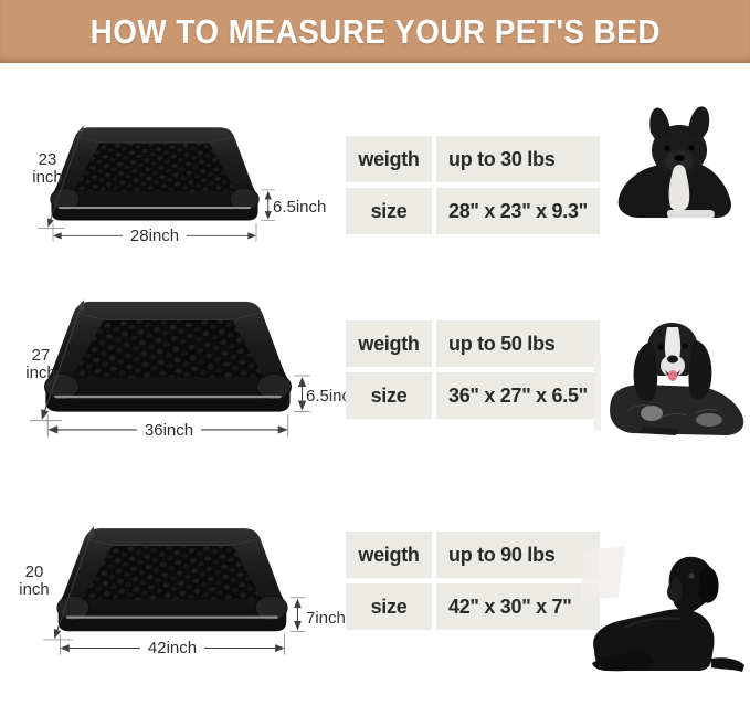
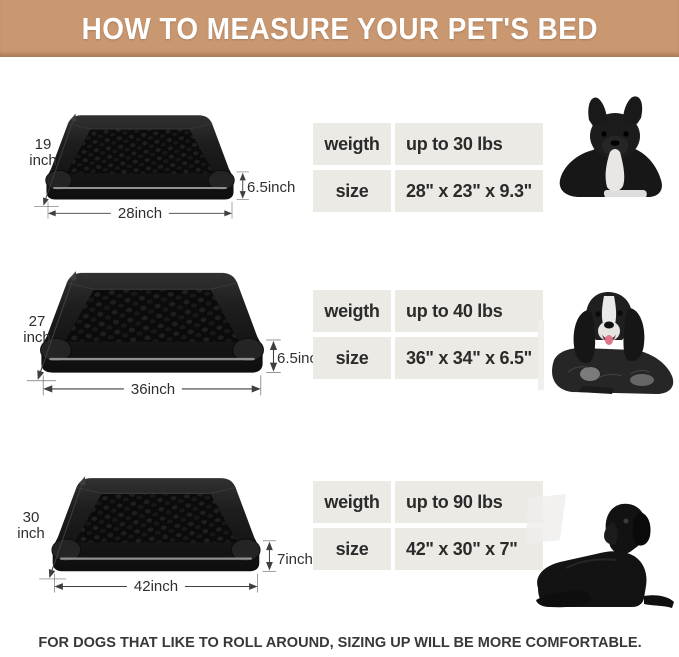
  HOW TO MEASURE YOUR PET'S BED
- 23
+ 19
  inch
  28inch
  6.5inch
  weigth
  up to 30 lbs
  size
  28" x 23" x 9.3"
  27
  inch
  36inch
  6.5in
  weigth
- up to 50 lbs
+ up to 40 lbs
  size
- 36" x 27" x 6.5"
+ 36" x 34" x 6.5"
- 20
+ 30
  inch
  42inch
  7inch
  weigth
  up to 90 lbs
  size
  42" x 30" x 7"
+ FOR DOGS THAT LIKE TO ROLL AROUND, SIZING UP WILL BE MORE COMFORTABLE.
